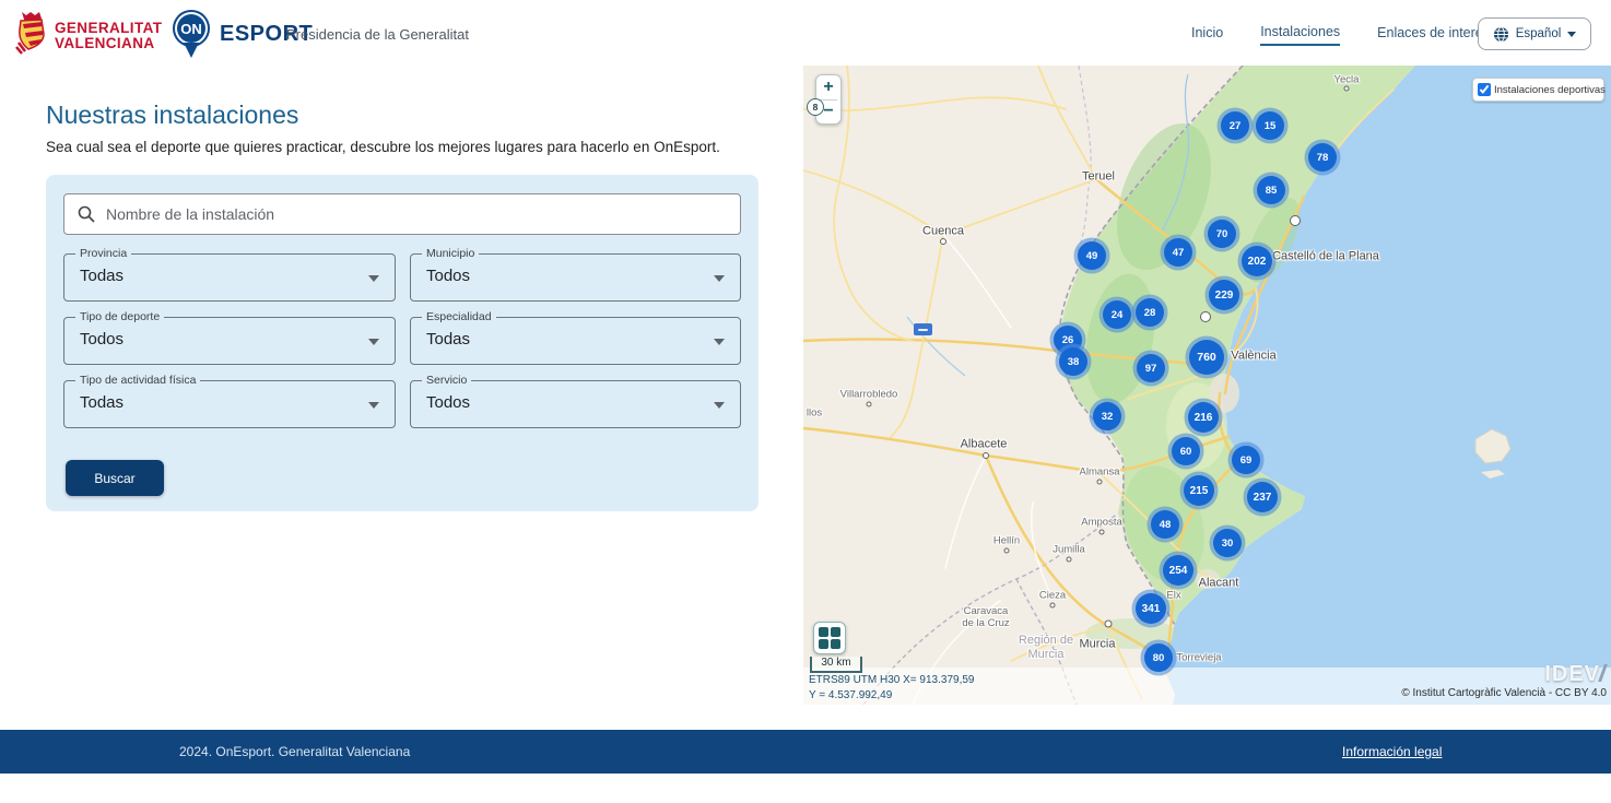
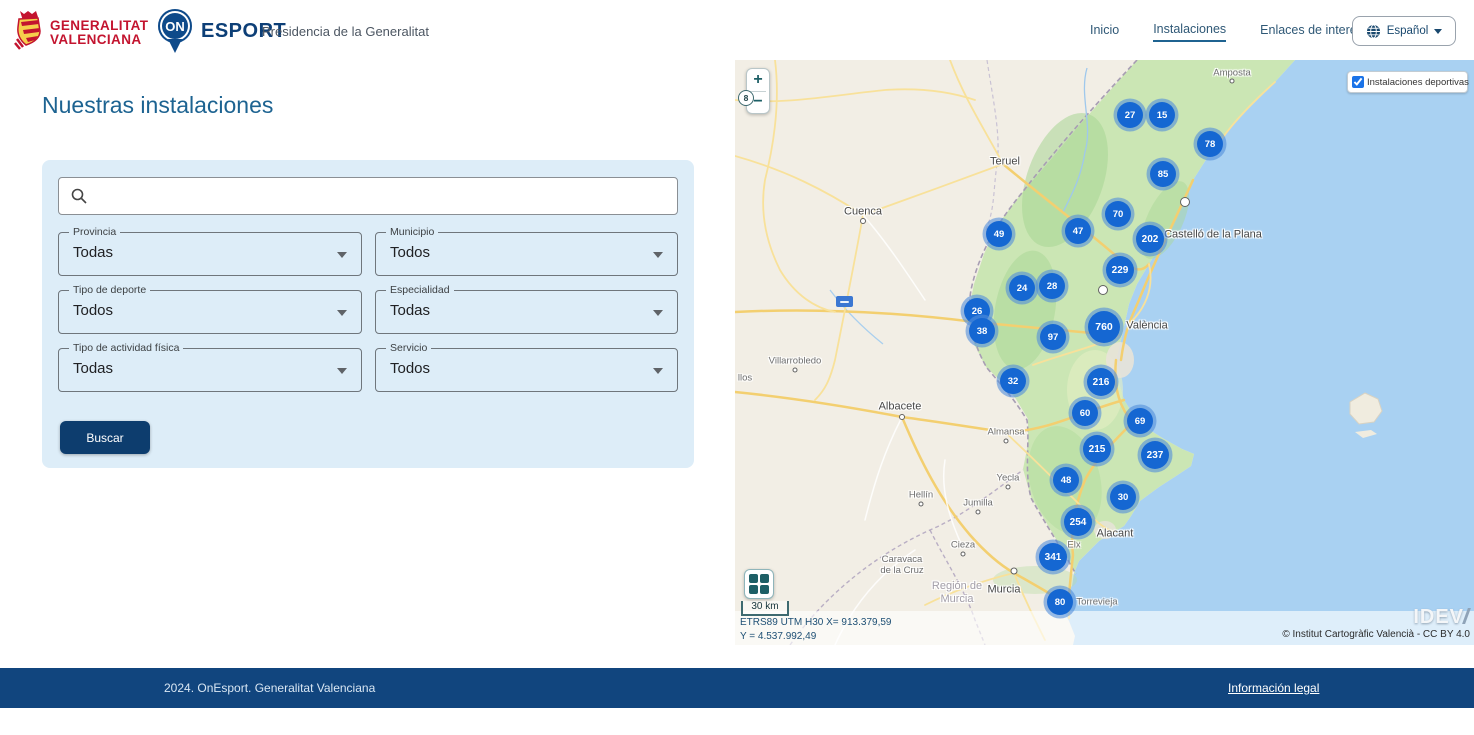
  GENERALITAT
  VALENCIANA
  ON
  ESPORT
  Presidencia de la Generalitat
  Inicio
  Instalaciones
  Enlaces de inter
  Español
  Nuestras instalaciones
- Sea cual sea el deporte que quieres practicar, descubre los mejores lugares para hacerlo en OnEsport.
- Nombre de la instalación
  Provincia
  Todas
  Municipio
  Todos
  Tipo de deporte
  Todos
  Especialidad
  Todas
  Tipo de actividad física
  Todas
  Servicio
  Todos
  Buscar
- Yecla
+ Amposta
  Teruel
  Cuenca
  Castelló de la Plana
  València
  Villarrobledo
  llos
  Albacete
  Almansa
- Amposta
+ Yecla
  Hellín
  Jumilla
  Cieza
  Caravaca
  de la Cruz
  Región de
  Murcia
  Murcia
  Alacant
  Elx
  Torrevieja
  27
  15
  78
  85
  70
  47
  202
  49
  229
  24
  28
  26
  38
  97
  760
  32
  216
  60
  69
  215
  237
  48
  30
  254
  341
  80
  +
  −
  8
  Instalaciones deportivas
  30 km
  ETRS89 UTM H30 X= 913.379,59
  Y = 4.537.992,49
  IDEV
  © Institut Cartogràfic Valencià - CC BY 4.0
  2024. OnEsport. Generalitat Valenciana
  Información legal
